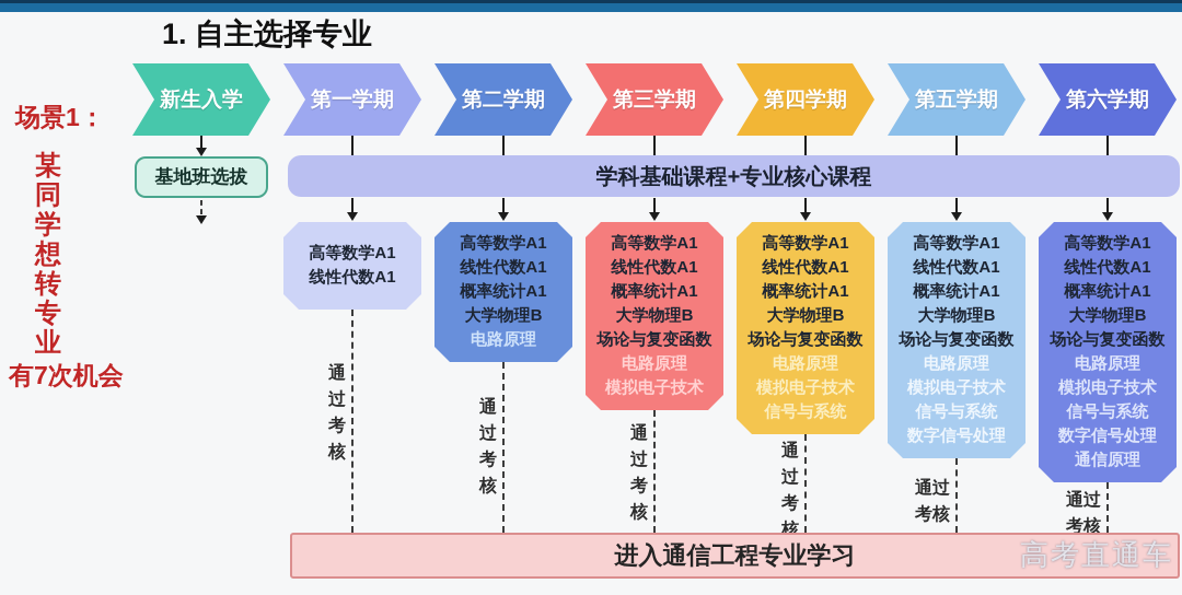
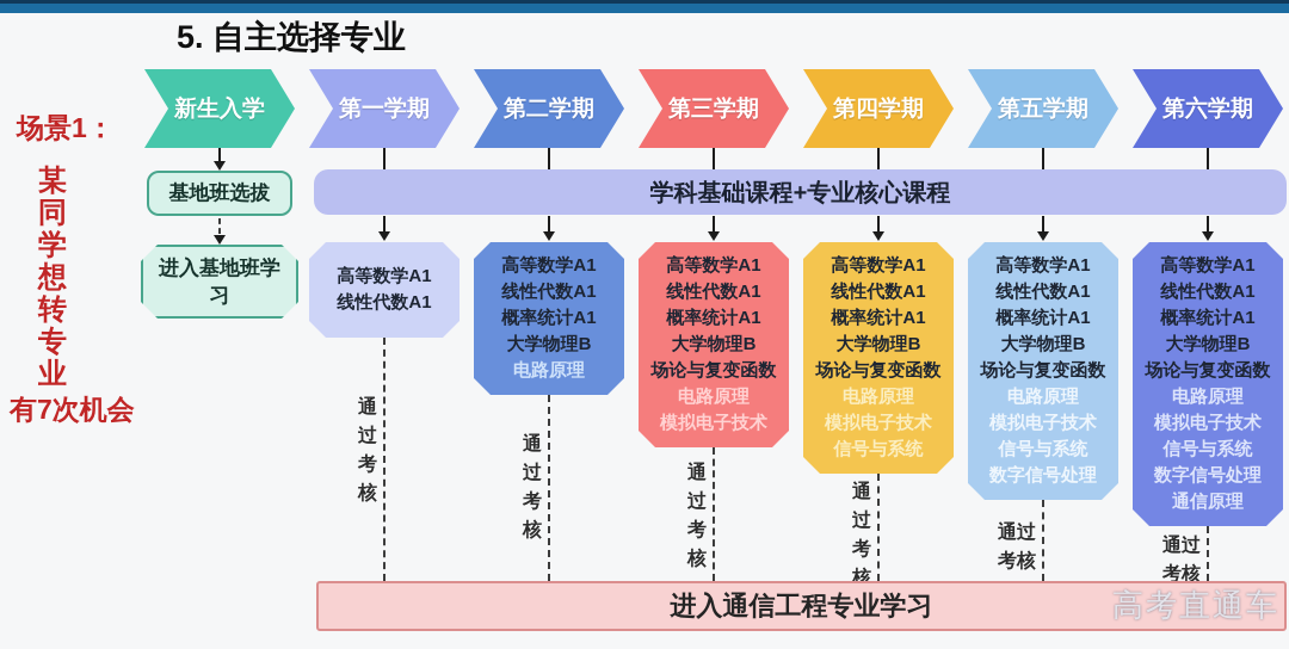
- 1. 自主选择专业
+ 5. 自主选择专业
  场景1：
  某同学想转专业
  有7次机会
  新生入学
  基地班选拔
+ 进入基地班学习
  学科基础课程+专业核心课程
  第一学期
  高等数学A1
  线性代数A1
  通
  过
  考
  核
  第二学期
  高等数学A1
  线性代数A1
  概率统计A1
  大学物理B
  电路原理
  通
  过
  考
  核
  第三学期
  高等数学A1
  线性代数A1
  概率统计A1
  大学物理B
  场论与复变函数
  电路原理
  模拟电子技术
  通
  过
  考
  核
  第四学期
  高等数学A1
  线性代数A1
  概率统计A1
  大学物理B
  场论与复变函数
  电路原理
  模拟电子技术
  信号与系统
  通
  过
  考
  核
  第五学期
  高等数学A1
  线性代数A1
  概率统计A1
  大学物理B
  场论与复变函数
  电路原理
  模拟电子技术
  信号与系统
  数字信号处理
  通过
  考核
  第六学期
  高等数学A1
  线性代数A1
  概率统计A1
  大学物理B
  场论与复变函数
  电路原理
  模拟电子技术
  信号与系统
  数字信号处理
  通信原理
  通过
  考核
  进入通信工程专业学习
  高考直通车
